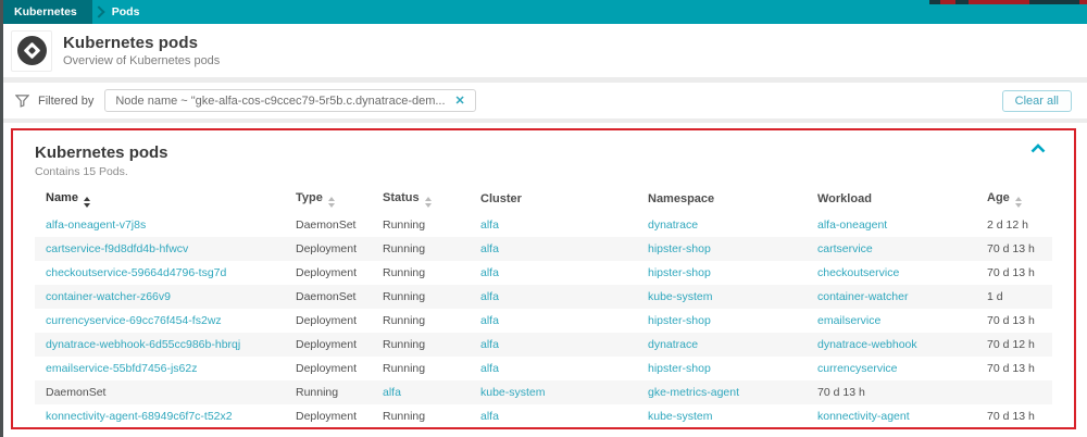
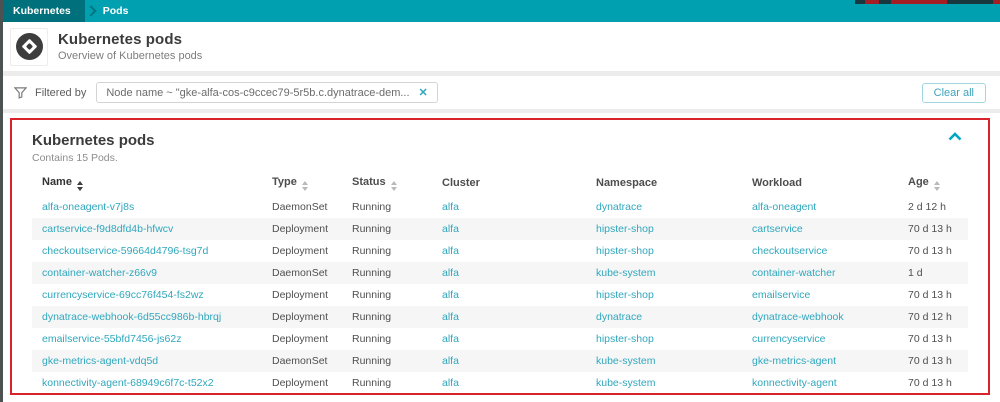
  Kubernetes
  Pods
  Kubernetes pods
  Overview of Kubernetes pods
  Filtered by
  Node name ~ "gke-alfa-cos-c9ccec79-5r5b.c.dynatrace-dem...
  ✕
  Clear all
  Kubernetes pods
  Contains 15 Pods.
  Name
  Type
  Status
  Cluster
  Namespace
  Workload
  Age
  alfa-oneagent-v7j8s
  DaemonSet
  Running
  alfa
  dynatrace
  alfa-oneagent
  2 d 12 h
  cartservice-f9d8dfd4b-hfwcv
  Deployment
  Running
  alfa
  hipster-shop
  cartservice
  70 d 13 h
  checkoutservice-59664d4796-tsg7d
  Deployment
  Running
  alfa
  hipster-shop
  checkoutservice
  70 d 13 h
  container-watcher-z66v9
  DaemonSet
  Running
  alfa
  kube-system
  container-watcher
  1 d
  currencyservice-69cc76f454-fs2wz
  Deployment
  Running
  alfa
  hipster-shop
  emailservice
  70 d 13 h
  dynatrace-webhook-6d55cc986b-hbrqj
  Deployment
  Running
  alfa
  dynatrace
  dynatrace-webhook
  70 d 12 h
  emailservice-55bfd7456-js62z
  Deployment
  Running
  alfa
  hipster-shop
  currencyservice
  70 d 13 h
+ gke-metrics-agent-vdq5d
  DaemonSet
  Running
  alfa
  kube-system
  gke-metrics-agent
  70 d 13 h
  konnectivity-agent-68949c6f7c-t52x2
  Deployment
  Running
  alfa
  kube-system
  konnectivity-agent
  70 d 13 h
